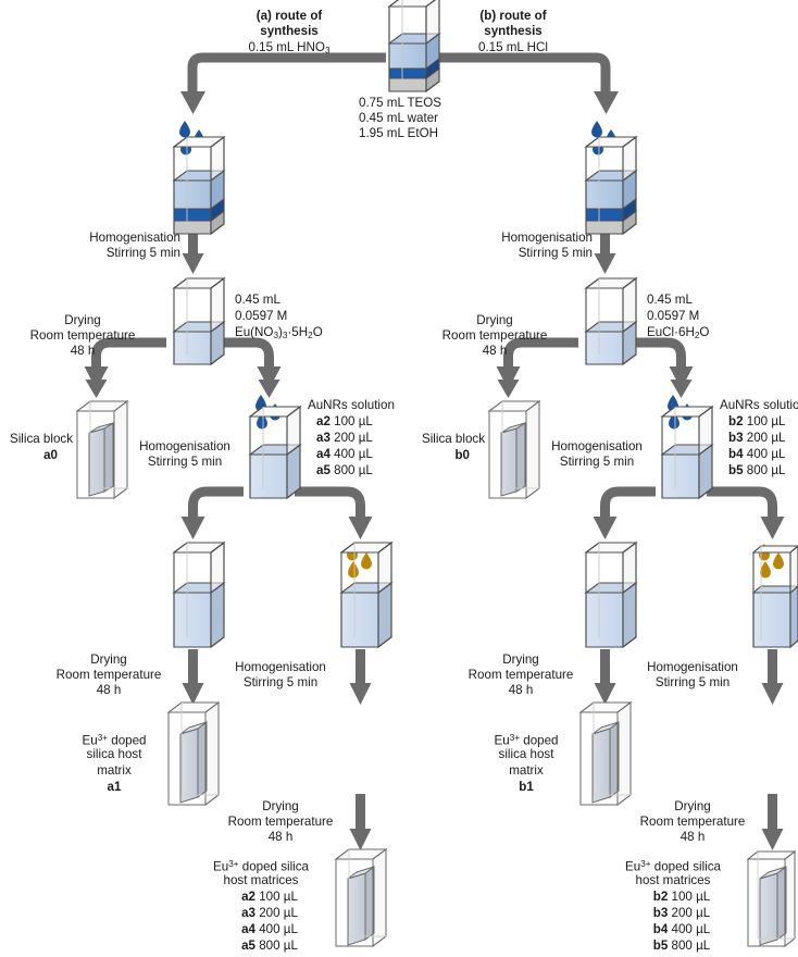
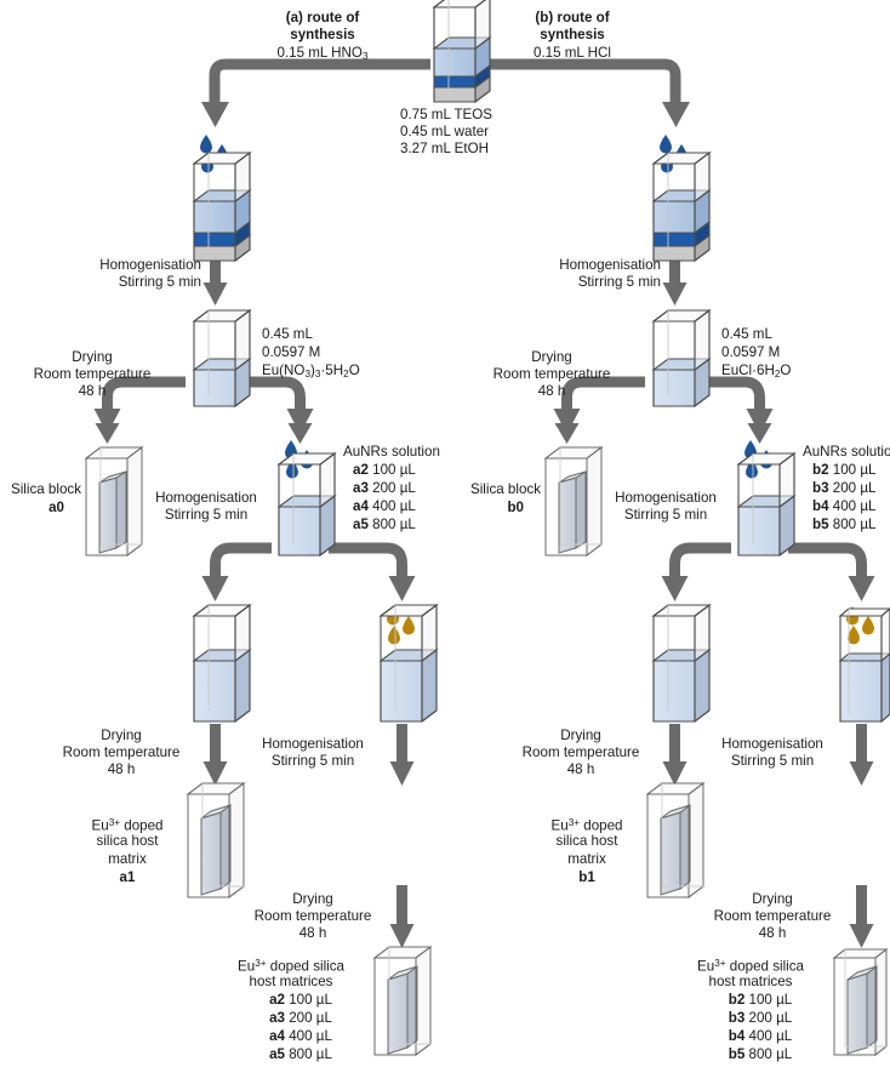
  (a) route of
  synthesis
  0.15 mL HNO3
  (b) route of
  synthesis
  0.15 mL HCl
  0.75 mL TEOS
  0.45 mL water
- 1.95 mL EtOH
+ 3.27 mL EtOH
  Homogenisation
  Stirring 5 min
  Homogenisation
  Stirring 5 min
  Drying
  Room temperature
  48 h
  Drying
  Room temperature
  48 h
  0.45 mL
  0.0597 M
  Eu(NO3)3·5H2O
  0.45 mL
  0.0597 M
  EuCl·6H2O
  Silica block
  a0
  Silica block
  b0
  Homogenisation
  Stirring 5 min
  Homogenisation
  Stirring 5 min
  AuNRs solution
  a2 100 µL
  a3 200 µL
  a4 400 µL
  a5 800 µL
  AuNRs solutio
  b2 100 µL
  b3 200 µL
  b4 400 µL
  b5 800 µL
  Drying
  Room temperature
  48 h
  Drying
  Room temperature
  48 h
  Homogenisation
  Stirring 5 min
  Homogenisation
  Stirring 5 min
  Eu3+ doped
  silica host
  matrix
  a1
  Eu3+ doped
  silica host
  matrix
  b1
  Drying
  Room temperature
  48 h
  Drying
  Room temperature
  48 h
  Eu3+ doped silica
  host matrices
  a2 100 µL
  a3 200 µL
  a4 400 µL
  a5 800 µL
  Eu3+ doped silica
  host matrices
  b2 100 µL
  b3 200 µL
  b4 400 µL
  b5 800 µL
